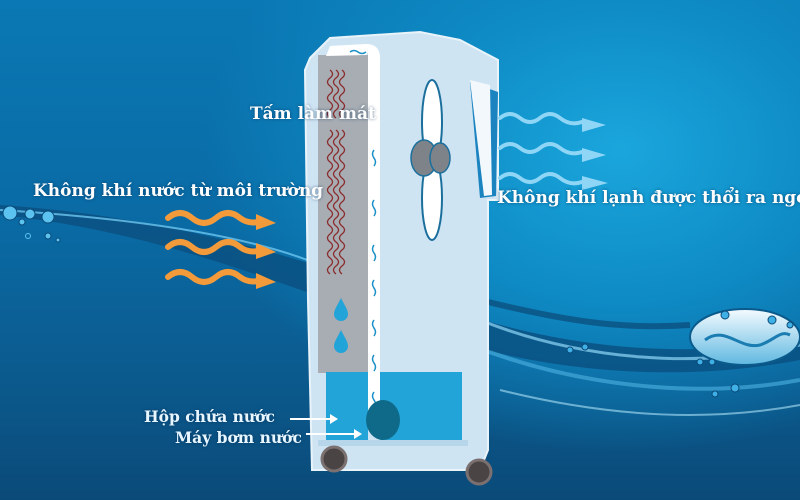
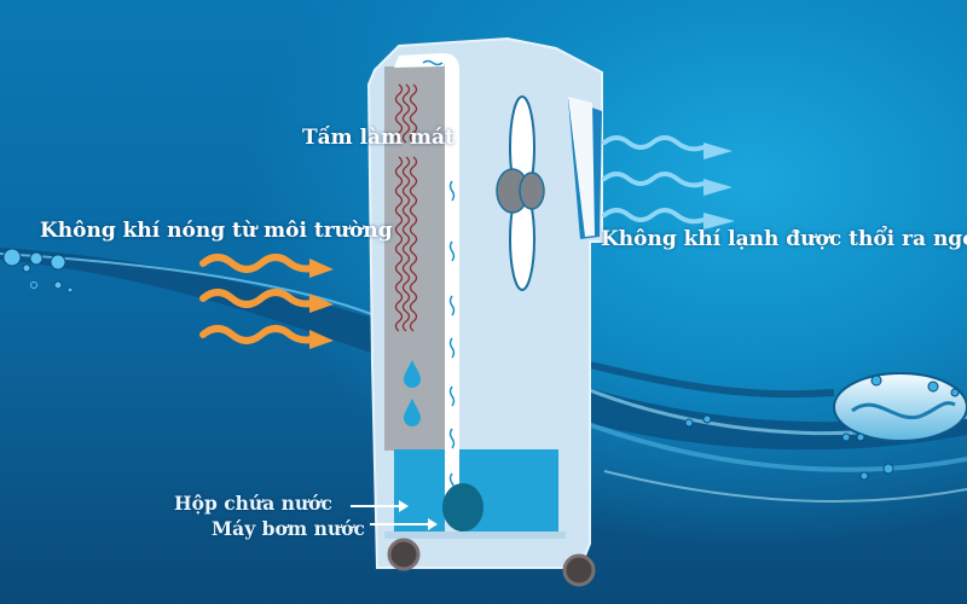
  Tấm làm mát
- Không khí nước từ môi trường
+ Không khí nóng từ môi trường
  Không khí lạnh được thổi ra ng
  Hộp chứa nước
  Máy bơm nước
